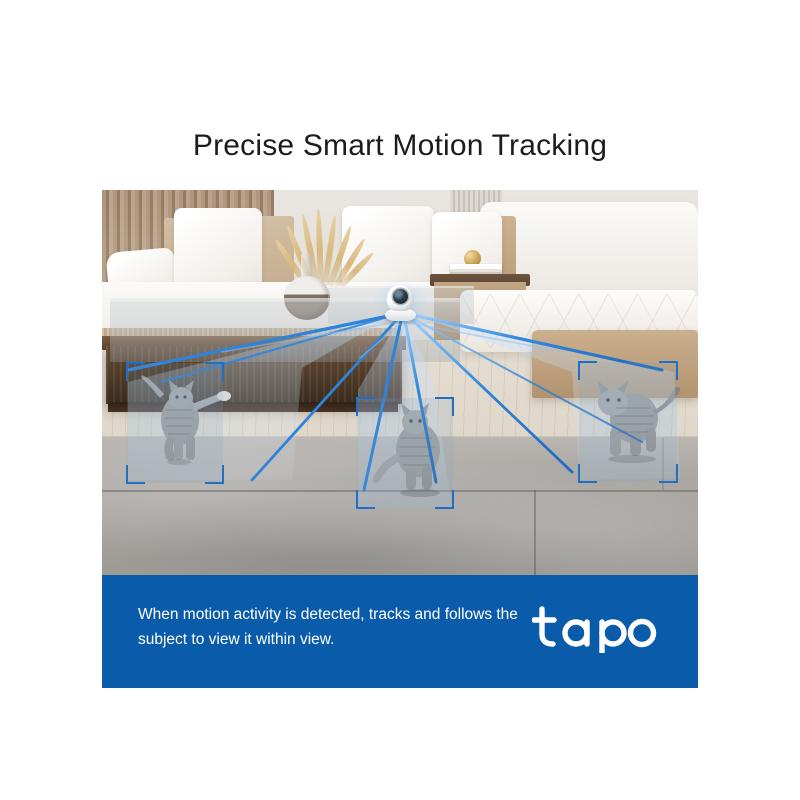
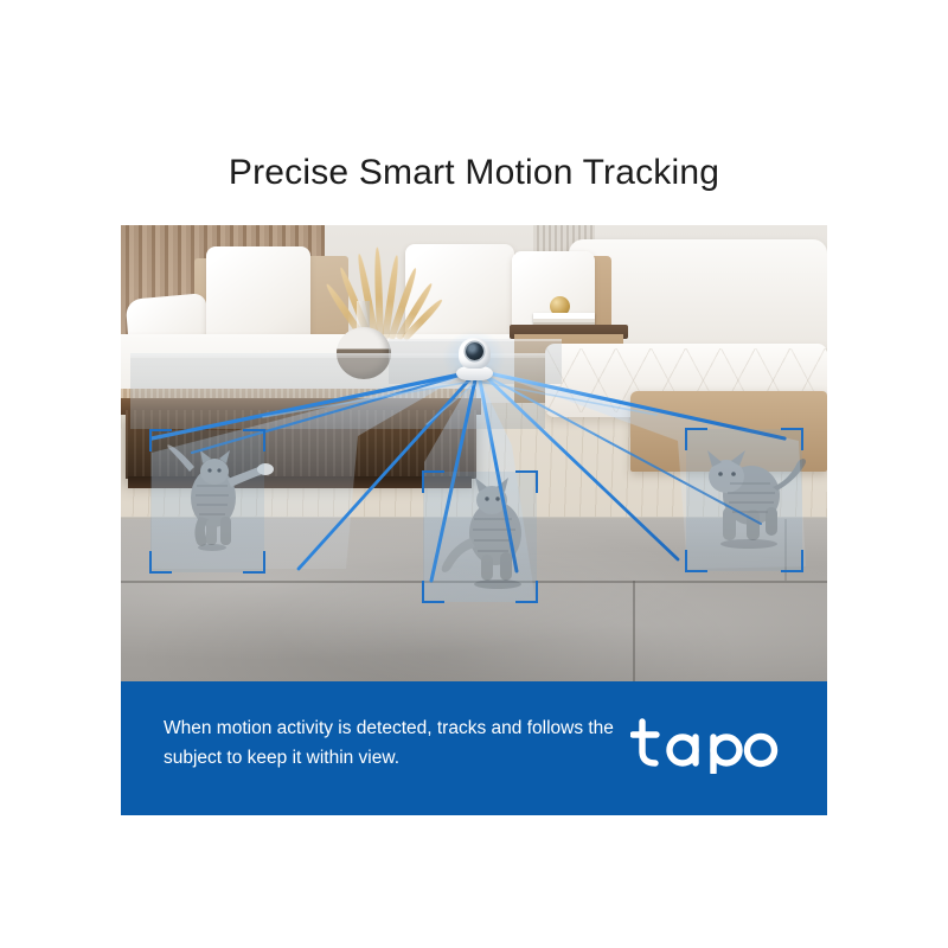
  Precise Smart Motion Tracking
- When motion activity is detected, tracks and follows the subject to view it within view.
+ When motion activity is detected, tracks and follows the subject to keep it within view.
